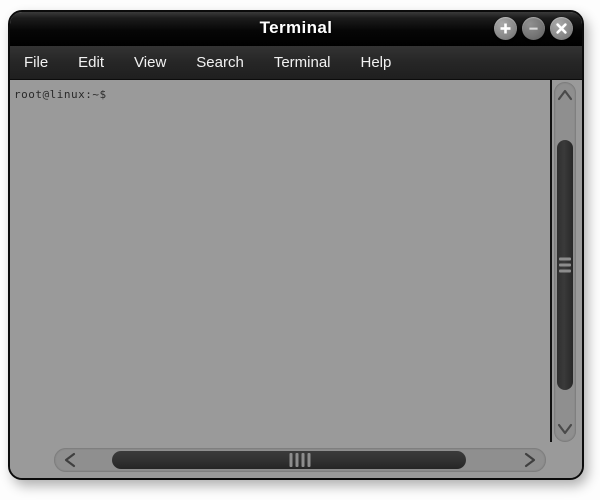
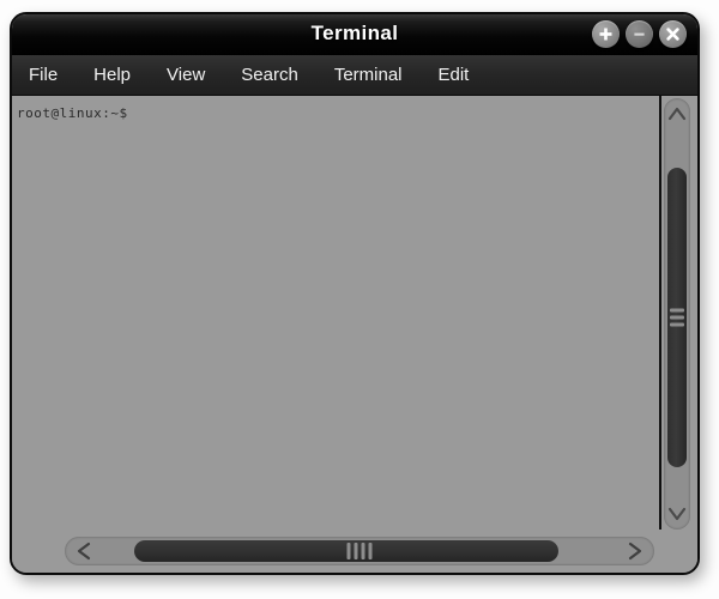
  Terminal
  File
- Edit
+ Help
  View
  Search
  Terminal
- Help
+ Edit
  root@linux:~$
